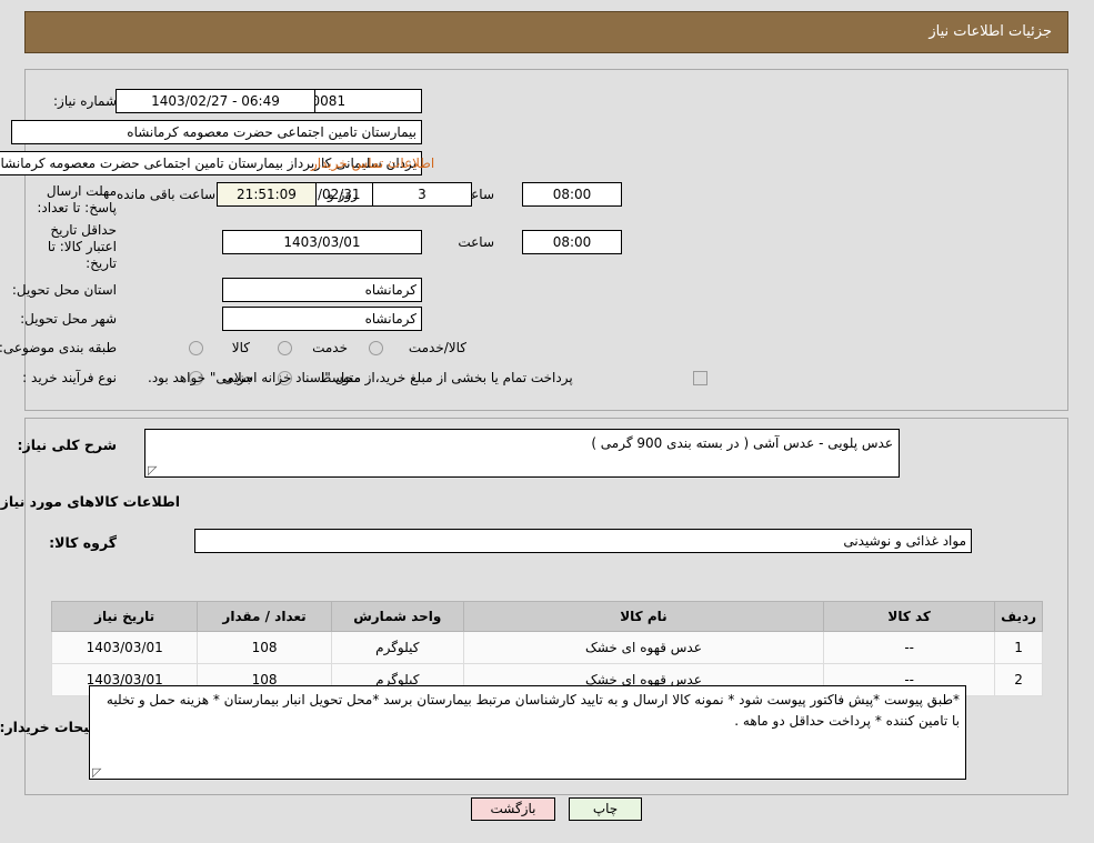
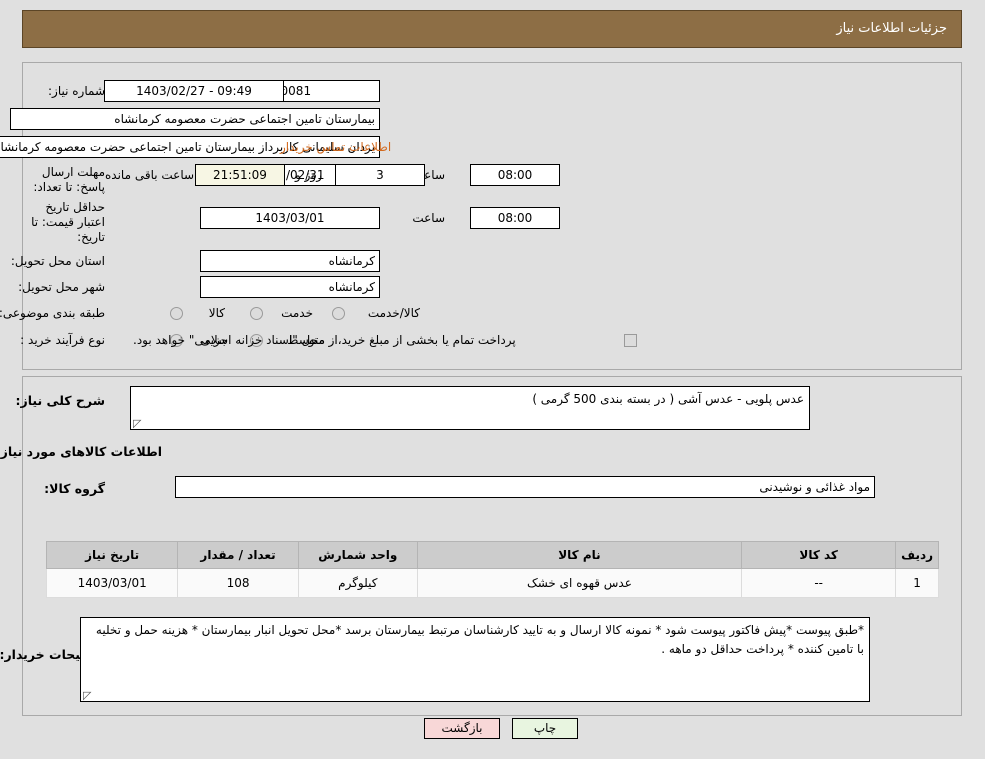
  جزئیات اطلاعات نیاز
  شماره نیاز:
- 06:49 - 1403/02/27
+ 09:49 - 1403/02/27
  بیمارستان تامین اجتماعی حضرت معصومه کرمانشاه
  یزدان سلیمانی کاربرداز بیمارستان تامین اجتماعی حضرت معصومه کرمانشا
  اطلاعات تماس خریدار
  مهلت ارسال پاسخ: تا تعداد:
  ساع
  08:00
  3
  روز و
  21:51:09
  ساعت باقی مانده
- حداقل تاریخ اعتبار کالا: تا تاریخ:
+ حداقل تاریخ اعتبار قیمت: تا تاریخ:
  1403/03/01
  ساعت
  08:00
  استان محل تحویل:
  کرمانشاه
  شهر محل تحویل:
  کرمانشاه
  طبقه بندی موضوعی:
  کالا
  خدمت
  کالا/خدمت
  نوع فرآیند خرید :
  جزیی
  متوسط
  پرداخت تمام یا بخشی از مبلغ خرید،از محل "اسناد خزانه اسلامی" خواهد بود.
  شرح کلی نیاز:
- عدس پلویی - عدس آشی ( در بسته بندی 900 گرمی )
+ عدس پلویی - عدس آشی ( در بسته بندی 500 گرمی )
  ◸
  اطلاعات کالاهای مورد نیاز
  گروه کالا:
  مواد غذائی و نوشیدنی
  ردیف	کد کالا	نام کالا	واحد شمارش	تعداد / مقدار	تاریخ نیاز
  1	--	عدس قهوه ای خشک	کیلوگرم	108	1403/03/01
- 2	--	عدس قهوه ای خشک	کیلوگرم	108	1403/03/01
  یحات خریدار:
  *طبق پیوست *پیش فاکتور پیوست شود * نمونه کالا ارسال و به تایید کارشناسان مرتبط بیمارستان برسد *محل تحویل انبار بیمارستان * هزینه حمل و تخلیه با تامین کننده * پرداخت حداقل دو ماهه .
  ◸
  چاپ
  بازگشت
